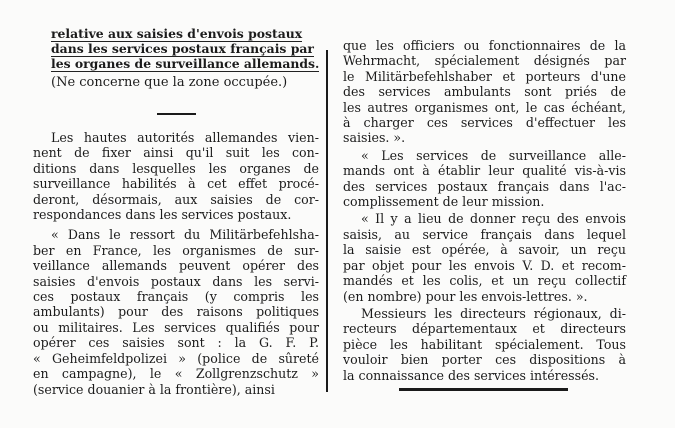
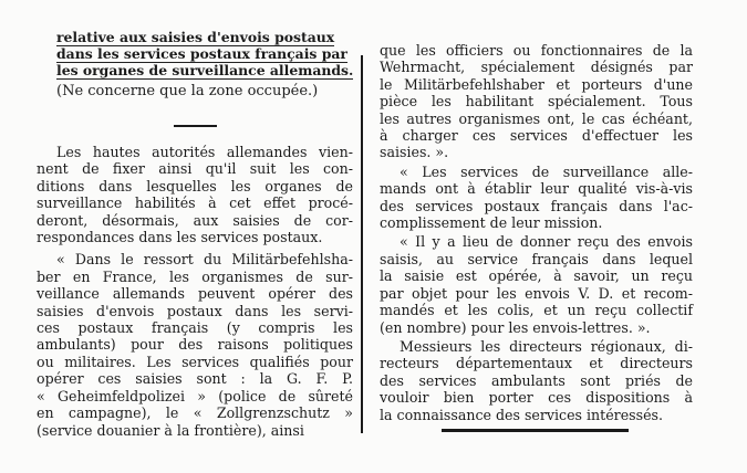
  relative aux saisies d'envois postaux
  dans les services postaux français par
  les organes de surveillance allemands.
  (Ne concerne que la zone occupée.)
  Les hautes autorités allemandes vien-
  nent de fixer ainsi qu'il suit les con-
  ditions dans lesquelles les organes de
  surveillance habilités à cet effet procé-
  deront, désormais, aux saisies de cor-
  respondances dans les services postaux.
  « Dans le ressort du Militärbefehlsha-
  ber en France, les organismes de sur-
  veillance allemands peuvent opérer des
  saisies d'envois postaux dans les servi-
  ces postaux français (y compris les
  ambulants) pour des raisons politiques
  ou militaires. Les services qualifiés pour
  opérer ces saisies sont : la G. F. P.
  « Geheimfeldpolizei » (police de sûreté
  en campagne), le « Zollgrenzschutz »
  (service douanier à la frontière), ainsi
  que les officiers ou fonctionnaires de la
  Wehrmacht, spécialement désignés par
  le Militärbefehlshaber et porteurs d'une
- des services ambulants sont priés de
+ pièce les habilitant spécialement. Tous
  les autres organismes ont, le cas échéant,
  à charger ces services d'effectuer les
  saisies. ».
  « Les services de surveillance alle-
  mands ont à établir leur qualité vis-à-vis
  des services postaux français dans l'ac-
  complissement de leur mission.
  « Il y a lieu de donner reçu des envois
  saisis, au service français dans lequel
  la saisie est opérée, à savoir, un reçu
  par objet pour les envois V. D. et recom-
  mandés et les colis, et un reçu collectif
  (en nombre) pour les envois-lettres. ».
  Messieurs les directeurs régionaux, di-
  recteurs départementaux et directeurs
- pièce les habilitant spécialement. Tous
+ des services ambulants sont priés de
  vouloir bien porter ces dispositions à
  la connaissance des services intéressés.
